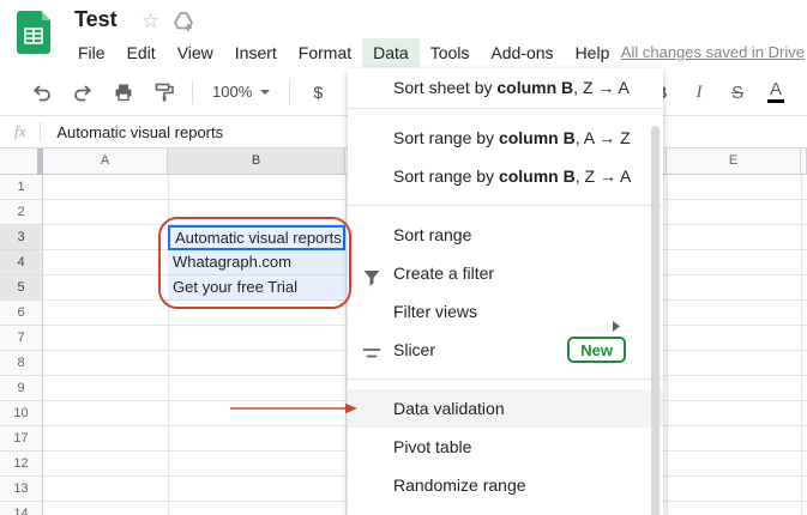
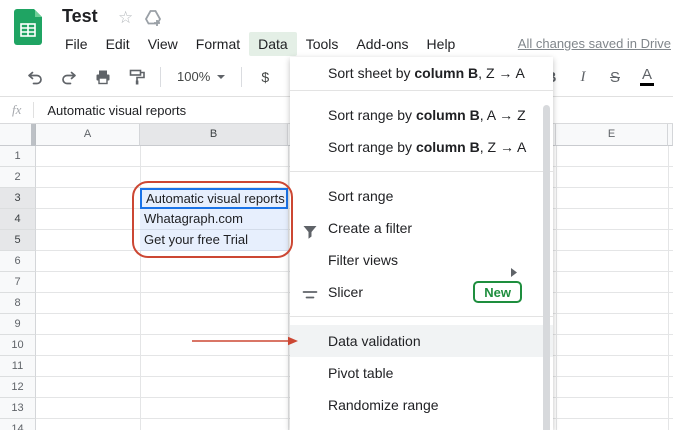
  Test
  ☆
  File
  Edit
  View
- Insert
  Format
  Data
  Tools
  Add-ons
  Help
  All changes saved in Drive
  100%
  $
  I
  S
  A
  fx
  Automatic visual reports
  A
  B
  E
  1
  2
  3
  4
  5
  6
  7
  8
  9
  10
- 17
+ 11
  12
  13
  14
  Automatic visual reports
  Whatagraph.com
  Get your free Trial
  Sort sheet by column B, Z → A
  Sort range by column B, A → Z
  Sort range by column B, Z → A
  Sort range
  Create a filter
  Filter views
  Slicer
  New
  Data validation
  Pivot table
  Randomize range
